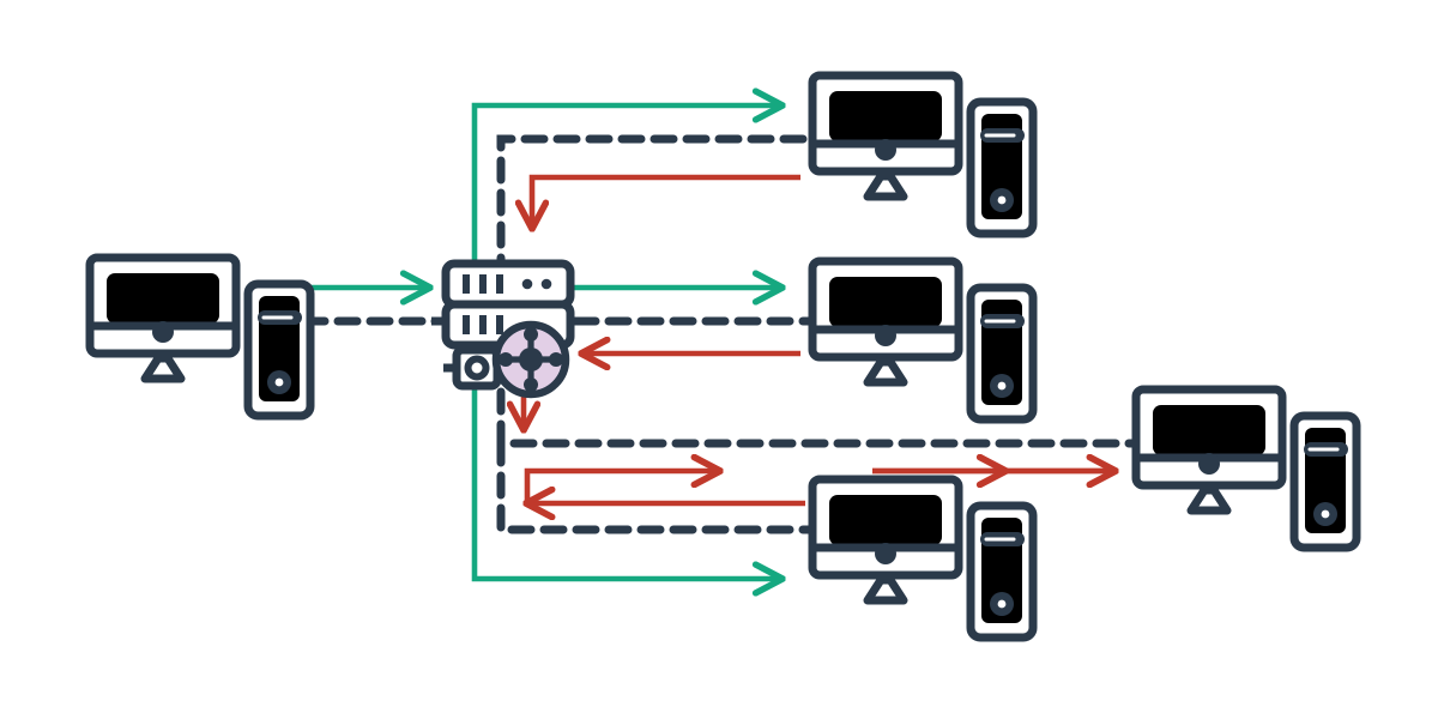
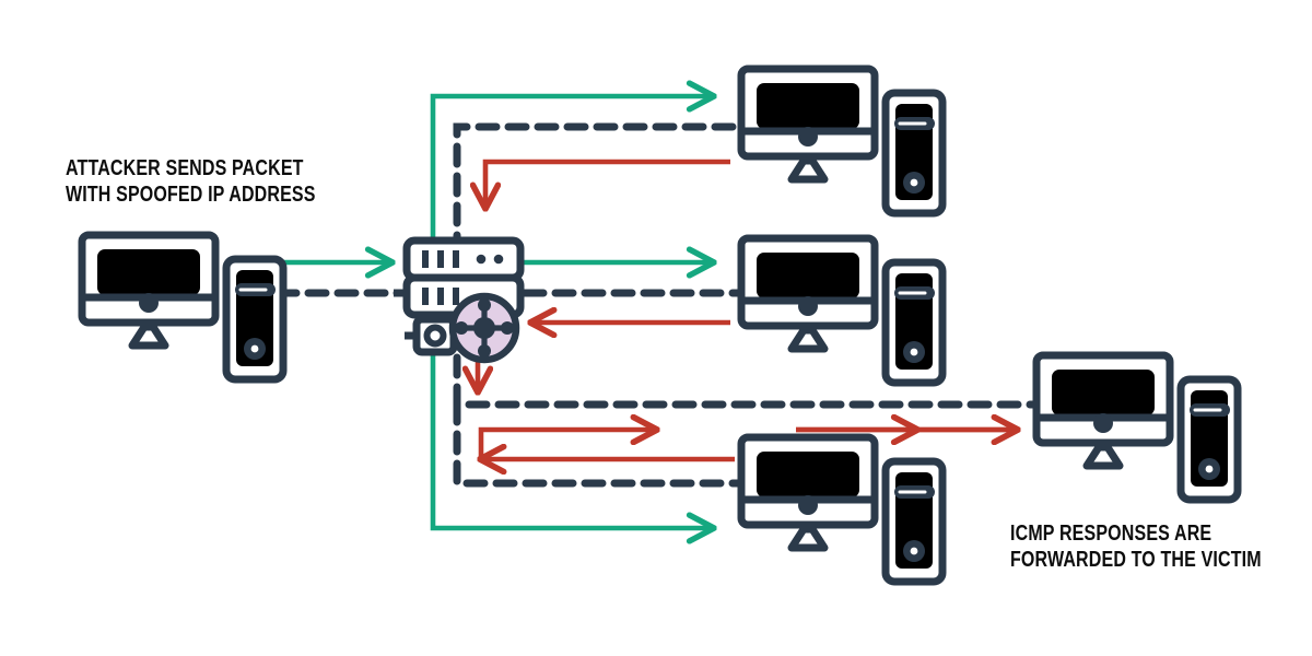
+ ATTACKER SENDS PACKET
+ WITH SPOOFED IP ADDRESS
+ ICMP RESPONSES ARE
+ FORWARDED TO THE VICTIM
